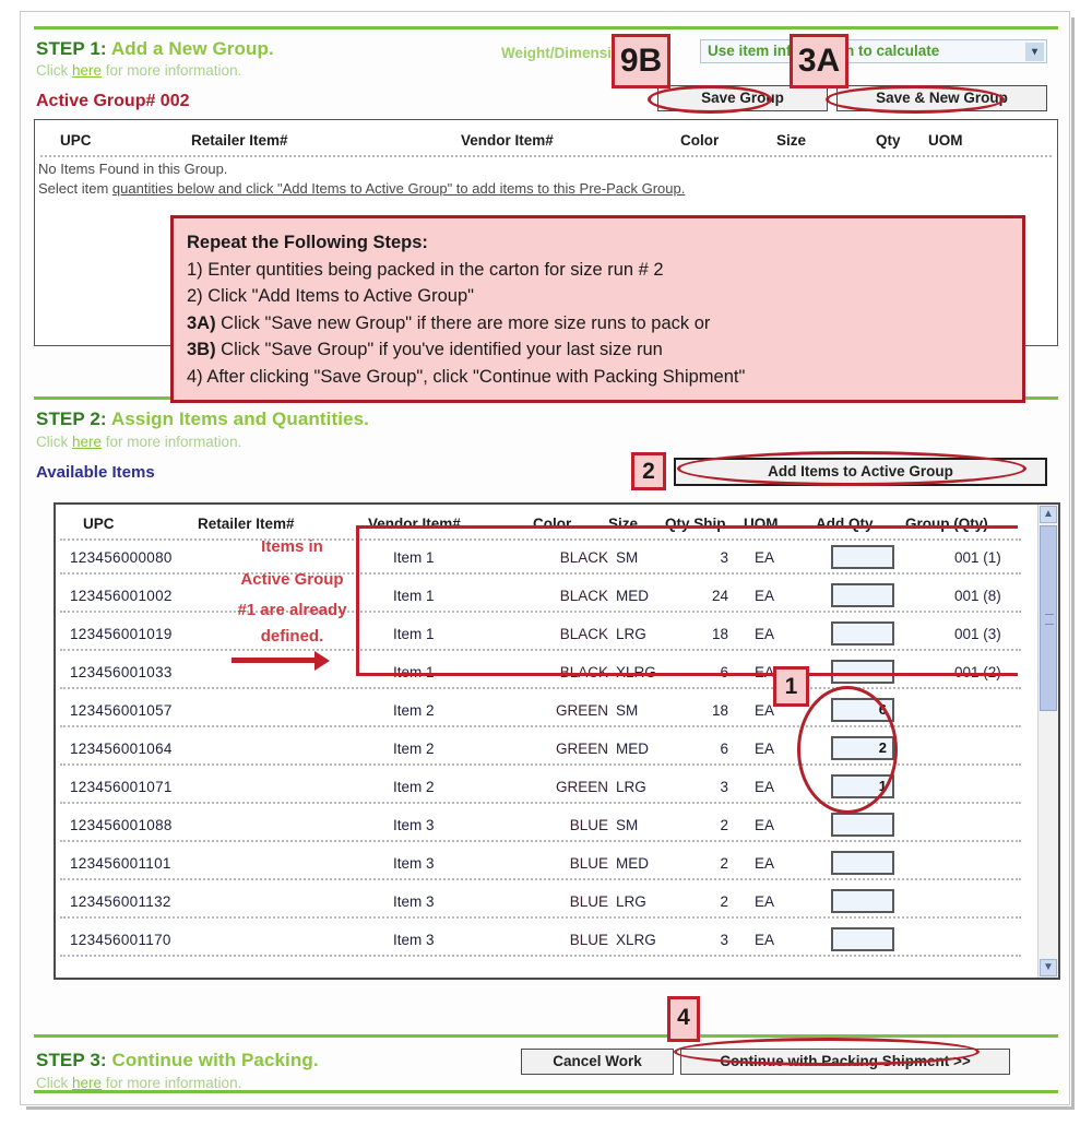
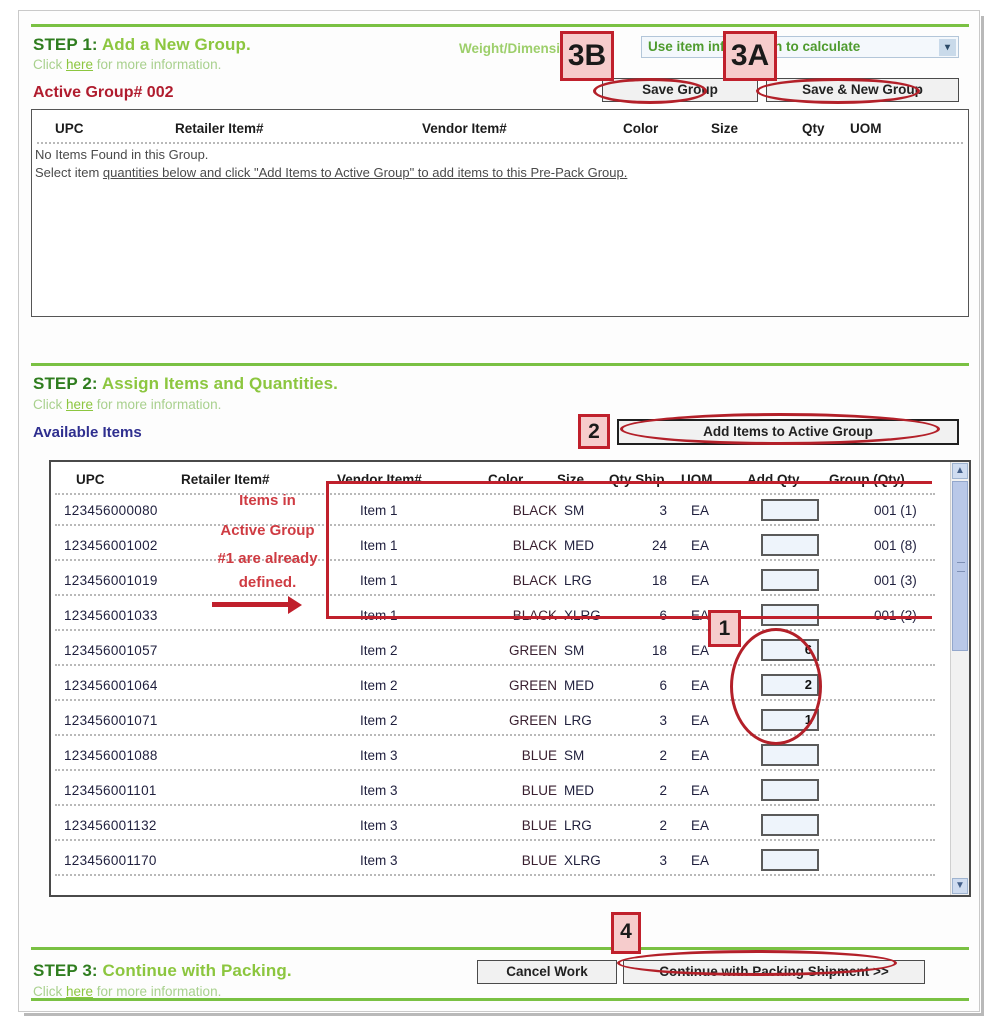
  STEP 1: Add a New Group.
  Click here for more information.
  Active Group# 002
  Weight/Dimensi
  Use item inn to calculate
  ▾
  Save Group
  Save & New Group
  UPC
  Retailer Item#
  Vendor Item#
  Color
  Size
  Qty
  UOM
  No Items Found in this Group.
  Select item quantities below and click "Add Items to Active Group" to add items to this Pre-Pack Group.
- Repeat the Following Steps:
- 1) Enter quntities being packed in the carton for size run # 2
- 2) Click "Add Items to Active Group"
- 3A) Click "Save new Group" if there are more size runs to pack or
- 3B) Click "Save Group" if you've identified your last size run
- 4) After clicking "Save Group", click "Continue with Packing Shipment"
  STEP 2: Assign Items and Quantities.
  Click here for more information.
  Available Items
  Add Items to Active Group
  ▲
  ▼
  UPC
  Retailer Item#
  Vendor Item#
  Color
  Size
  Qty Ship
  UOM
  Add Qty
  Group (Qty)
  123456000080
  Item 1
  BLACK
  SM
  3
  EA
  001 (1)
  123456001002
  Item 1
  BLACK
  MED
  24
  EA
  001 (8)
  123456001019
  Item 1
  BLACK
  LRG
  18
  EA
  001 (3)
  123456001033
  Item 1
  BLACK
  XLRG
  6
  EA
  001 (2)
  123456001057
  Item 2
  GREEN
  SM
  18
  EA
  6
  123456001064
  Item 2
  GREEN
  MED
  6
  EA
  2
  123456001071
  Item 2
  GREEN
  LRG
  3
  EA
  1
  123456001088
  Item 3
  BLUE
  SM
  2
  EA
  123456001101
  Item 3
  BLUE
  MED
  2
  EA
  123456001132
  Item 3
  BLUE
  LRG
  2
  EA
  123456001170
  Item 3
  BLUE
  XLRG
  3
  EA
  STEP 3: Continue with Packing.
  Click here for more information.
  Cancel Work
  Continue with Packing Shipment >>
- 9B
+ 3B
  3A
  2
  Items in
  Active Group
  #1 are already
  defined.
  1
  4
